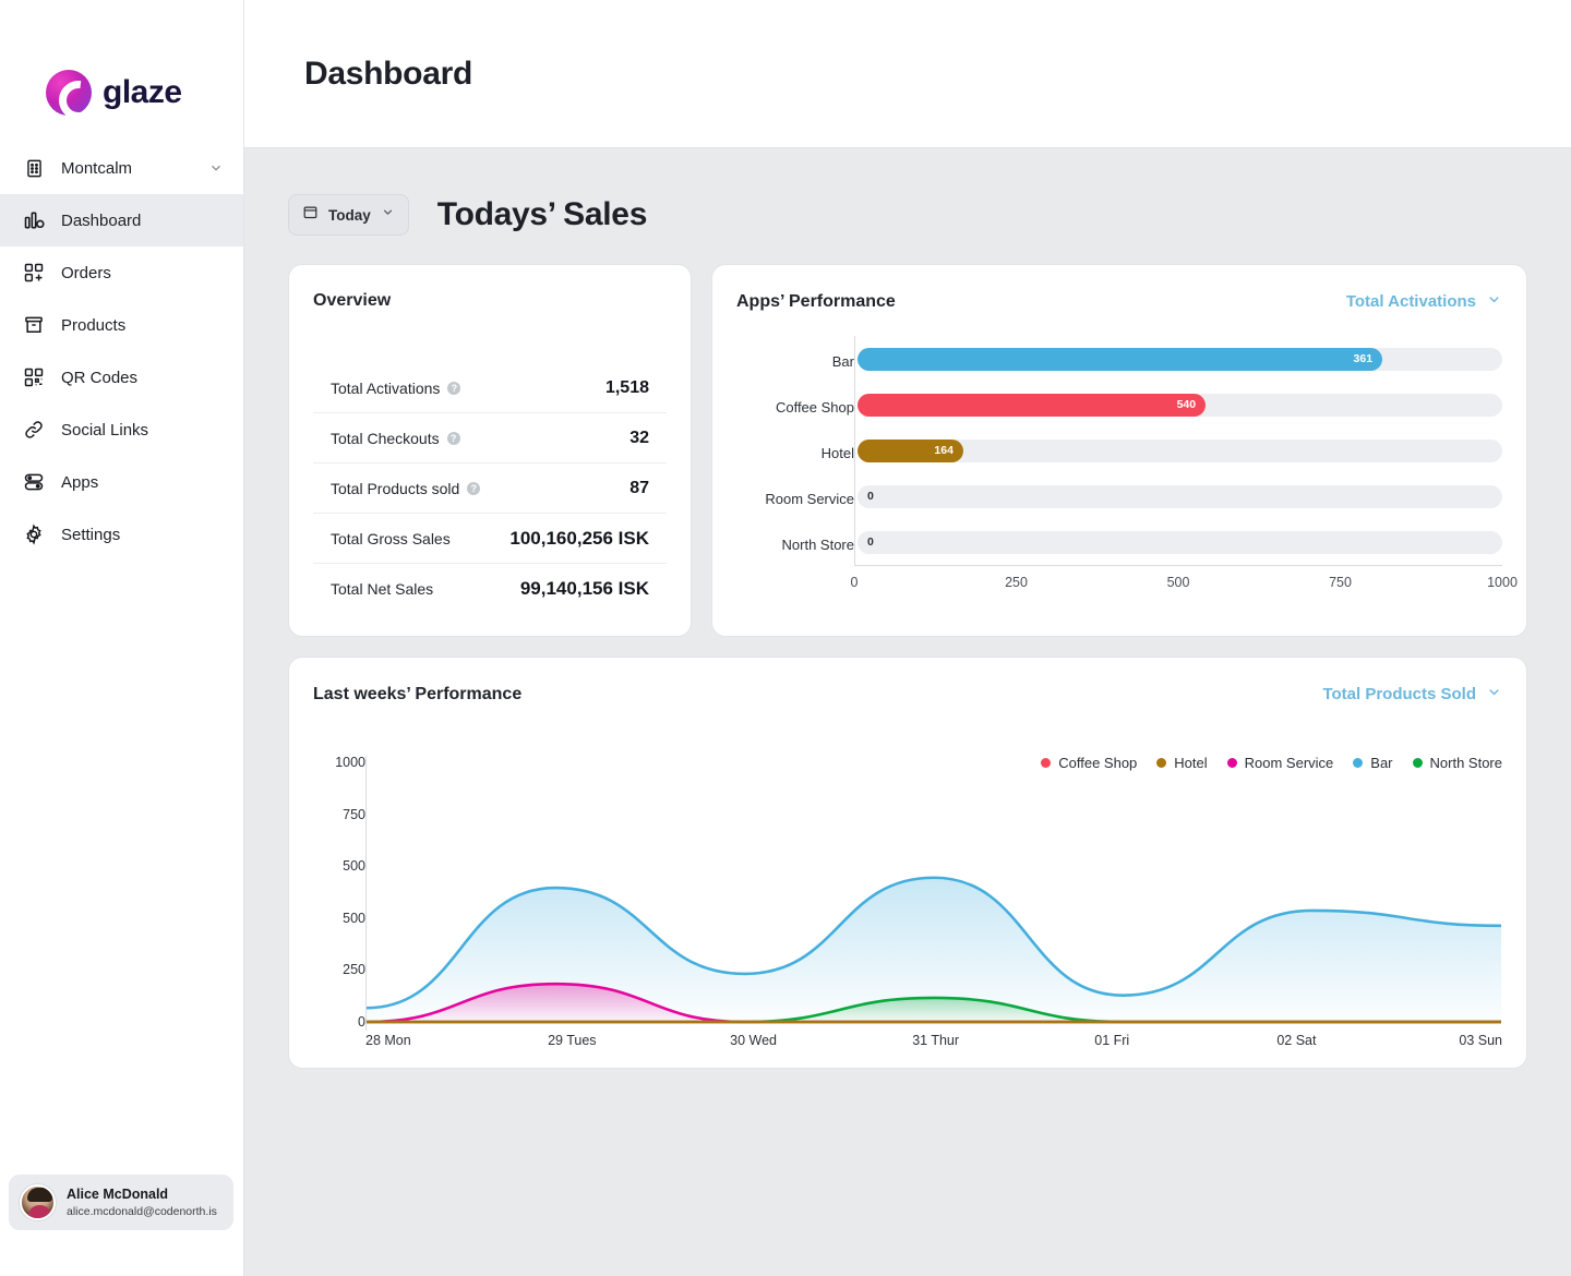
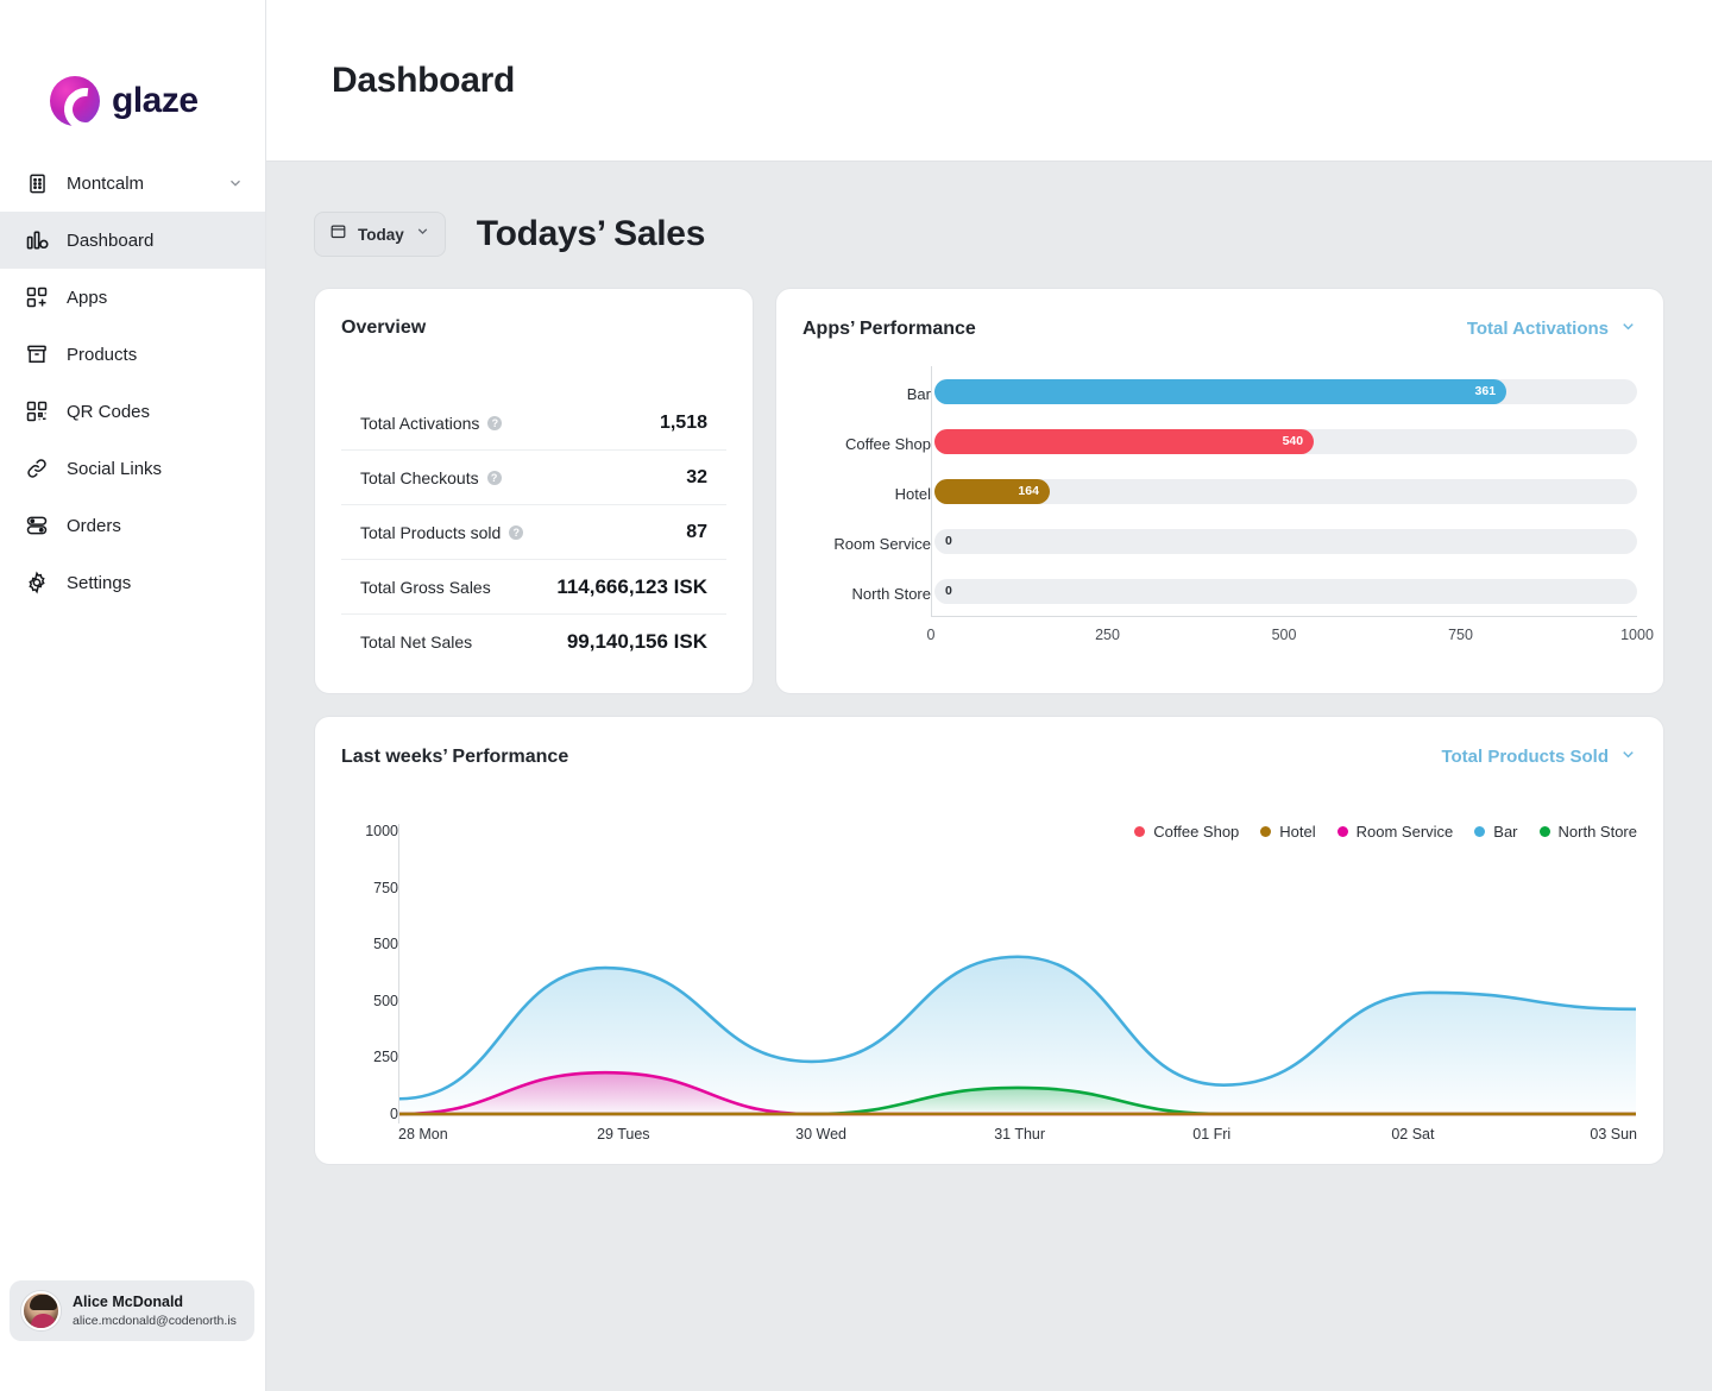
  glaze
  Montcalm
  Dashboard
- Orders
+ Apps
  Products
  QR Codes
  Social Links
- Apps
+ Orders
  Settings
  Alice McDonald
  alice.mcdonald@codenorth.is
  Dashboard
  Today
  Todays’ Sales
  Overview
  Total Activations
  ?
  1,518
  Total Checkouts
  ?
  32
  Total Products sold
  ?
  87
  Total Gross Sales
- 100,160,256 ISK
+ 114,666,123 ISK
  Total Net Sales
  99,140,156 ISK
  Apps’ Performance
  Total Activations
  Bar
  Coffee Shop
  Hotel
  Room Service
  North Store
  361
  540
  164
  0
  0
  0
  250
  500
  750
  1000
  Last weeks’ Performance
  Total Products Sold
  Coffee Shop
  Hotel
  Room Service
  Bar
  North Store
  1000
  750
  500
  500
  250
  0
  28 Mon
  29 Tues
  30 Wed
  31 Thur
  01 Fri
  02 Sat
  03 Sun
